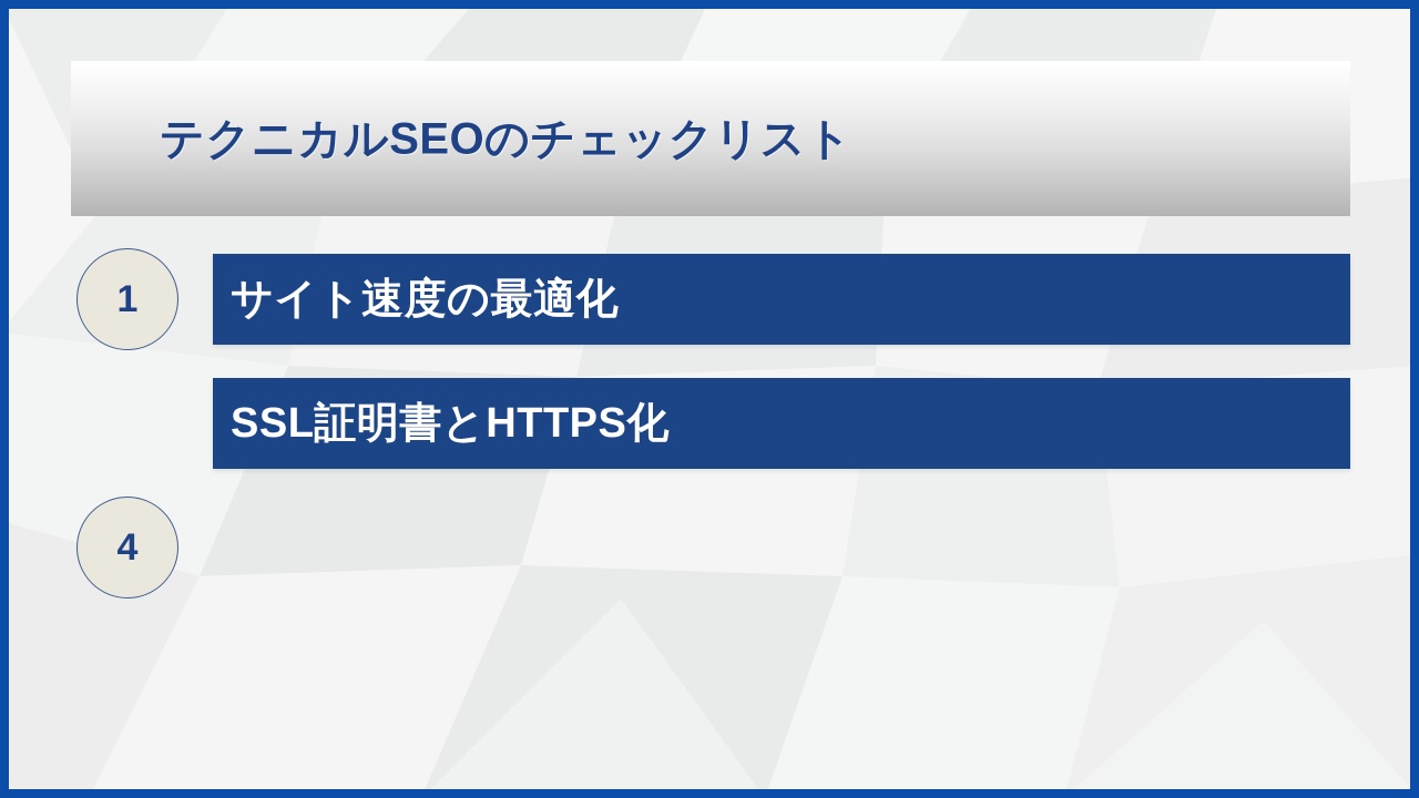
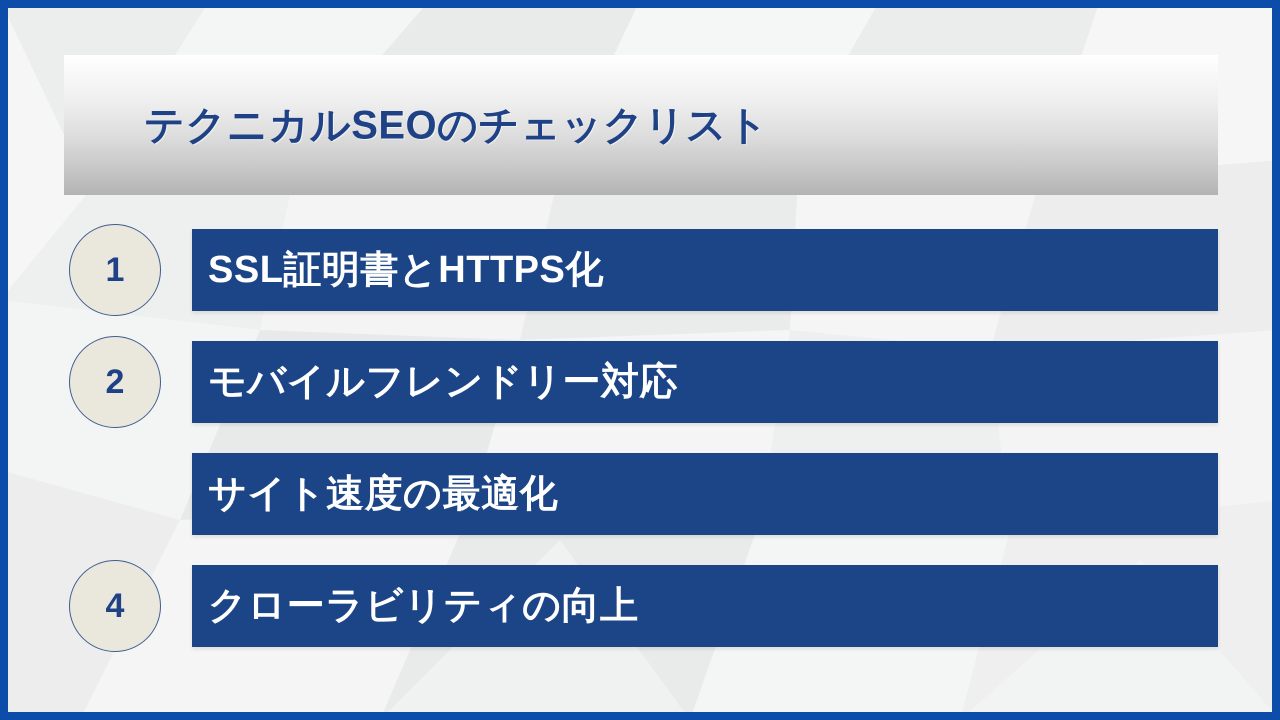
  テクニカルSEOのチェックリスト
  1
- サイト速度の最適化
+ SSL証明書とHTTPS化
+ 2
+ モバイルフレンドリー対応
- SSL証明書とHTTPS化
+ サイト速度の最適化
  4
+ クローラビリティの向上
